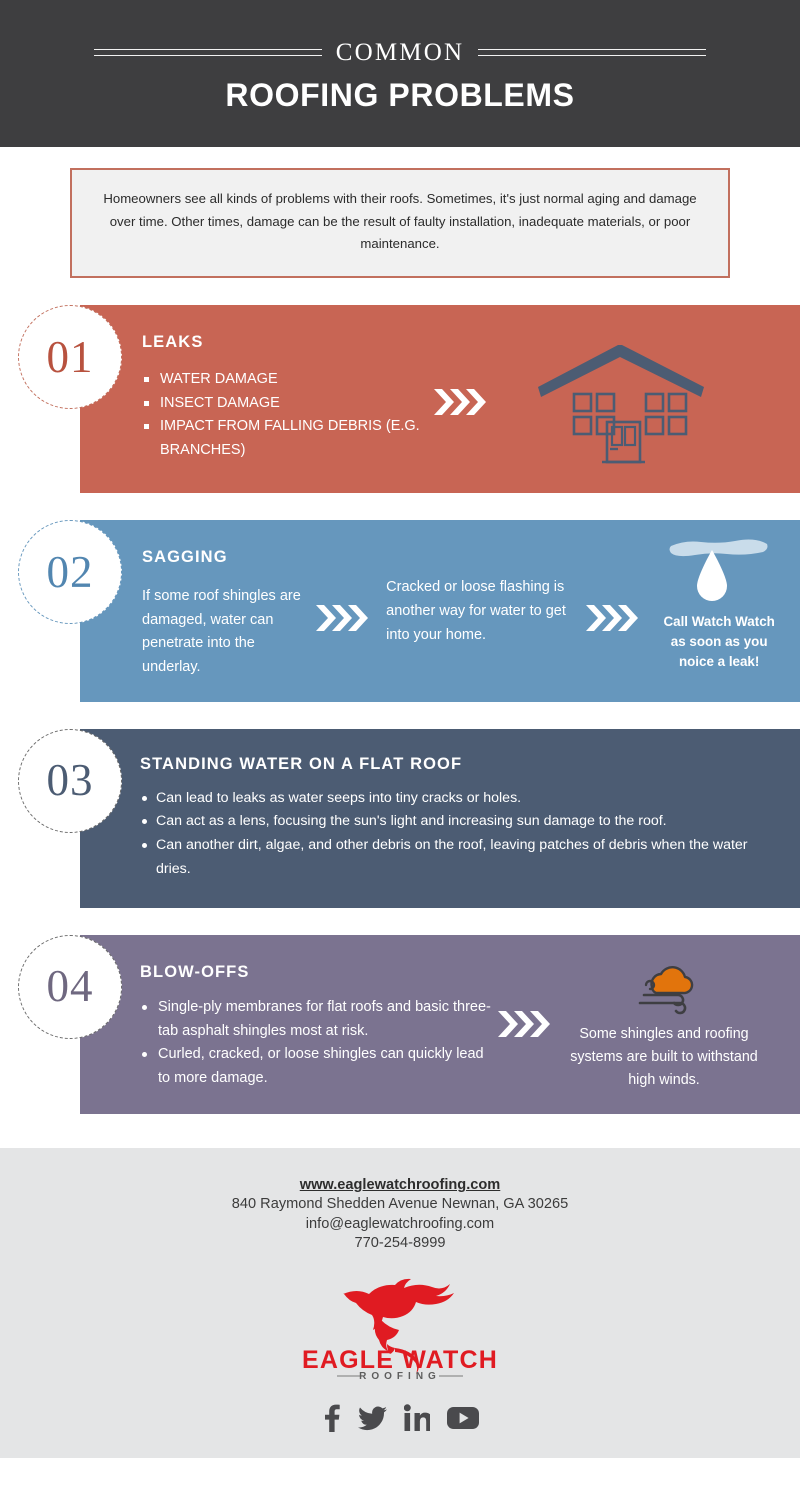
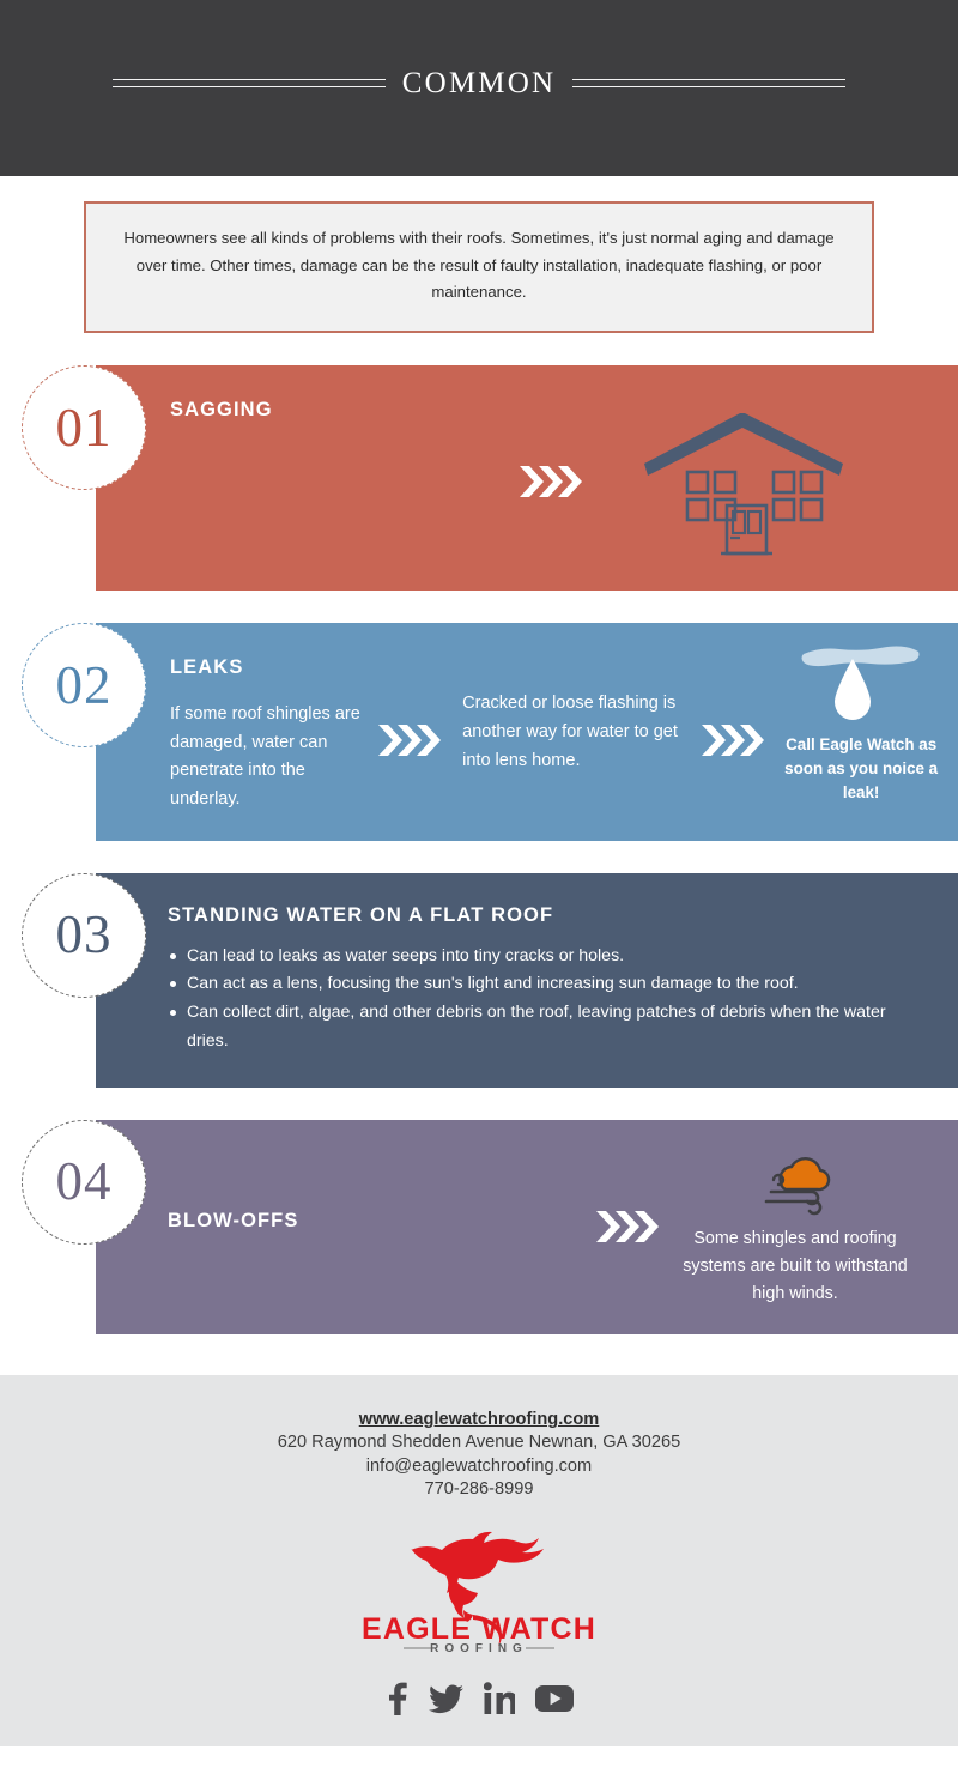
  COMMON
- ROOFING PROBLEMS
- Homeowners see all kinds of problems with their roofs. Sometimes, it's just normal aging and damage over time. Other times, damage can be the result of faulty installation, inadequate materials, or poor maintenance.
+ Homeowners see all kinds of problems with their roofs. Sometimes, it's just normal aging and damage over time. Other times, damage can be the result of faulty installation, inadequate flashing, or poor maintenance.
  01
- LEAKS
+ SAGGING
- WATER DAMAGE
- INSECT DAMAGE
- IMPACT FROM FALLING DEBRIS (E.G. BRANCHES)
  02
- SAGGING
+ LEAKS
  If some roof shingles are damaged, water can penetrate into the underlay.
- Cracked or loose flashing is another way for water to get into your home.
+ Cracked or loose flashing is another way for water to get into lens home.
- Call Watch Watch as soon as you noice a leak!
+ Call Eagle Watch as soon as you noice a leak!
  03
  STANDING WATER ON A FLAT ROOF
  Can lead to leaks as water seeps into tiny cracks or holes.
  Can act as a lens, focusing the sun's light and increasing sun damage to the roof.
- Can another dirt, algae, and other debris on the roof, leaving patches of debris when the water dries.
+ Can collect dirt, algae, and other debris on the roof, leaving patches of debris when the water dries.
  04
  BLOW-OFFS
- Single-ply membranes for flat roofs and basic three-tab asphalt shingles most at risk.
- Curled, cracked, or loose shingles can quickly lead to more damage.
  Some shingles and roofing systems are built to withstand high winds.
  www.eaglewatchroofing.com
- 840 Raymond Shedden Avenue Newnan, GA 30265
+ 620 Raymond Shedden Avenue Newnan, GA 30265
  info@eaglewatchroofing.com
- 770-254-8999
+ 770-286-8999
  EAGLE WATCH
  ROOFING
